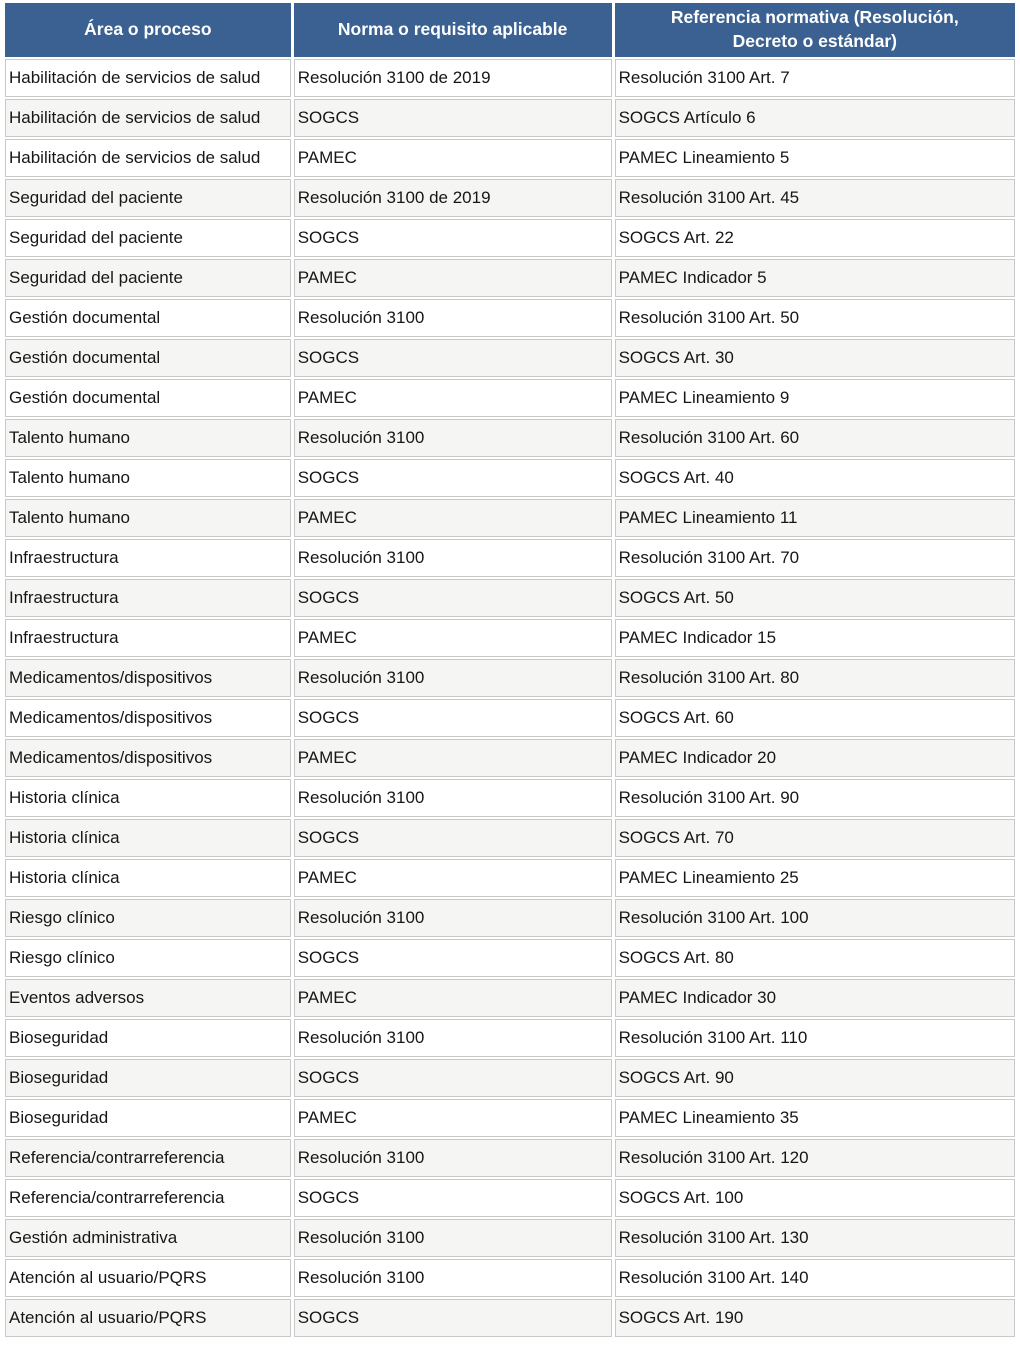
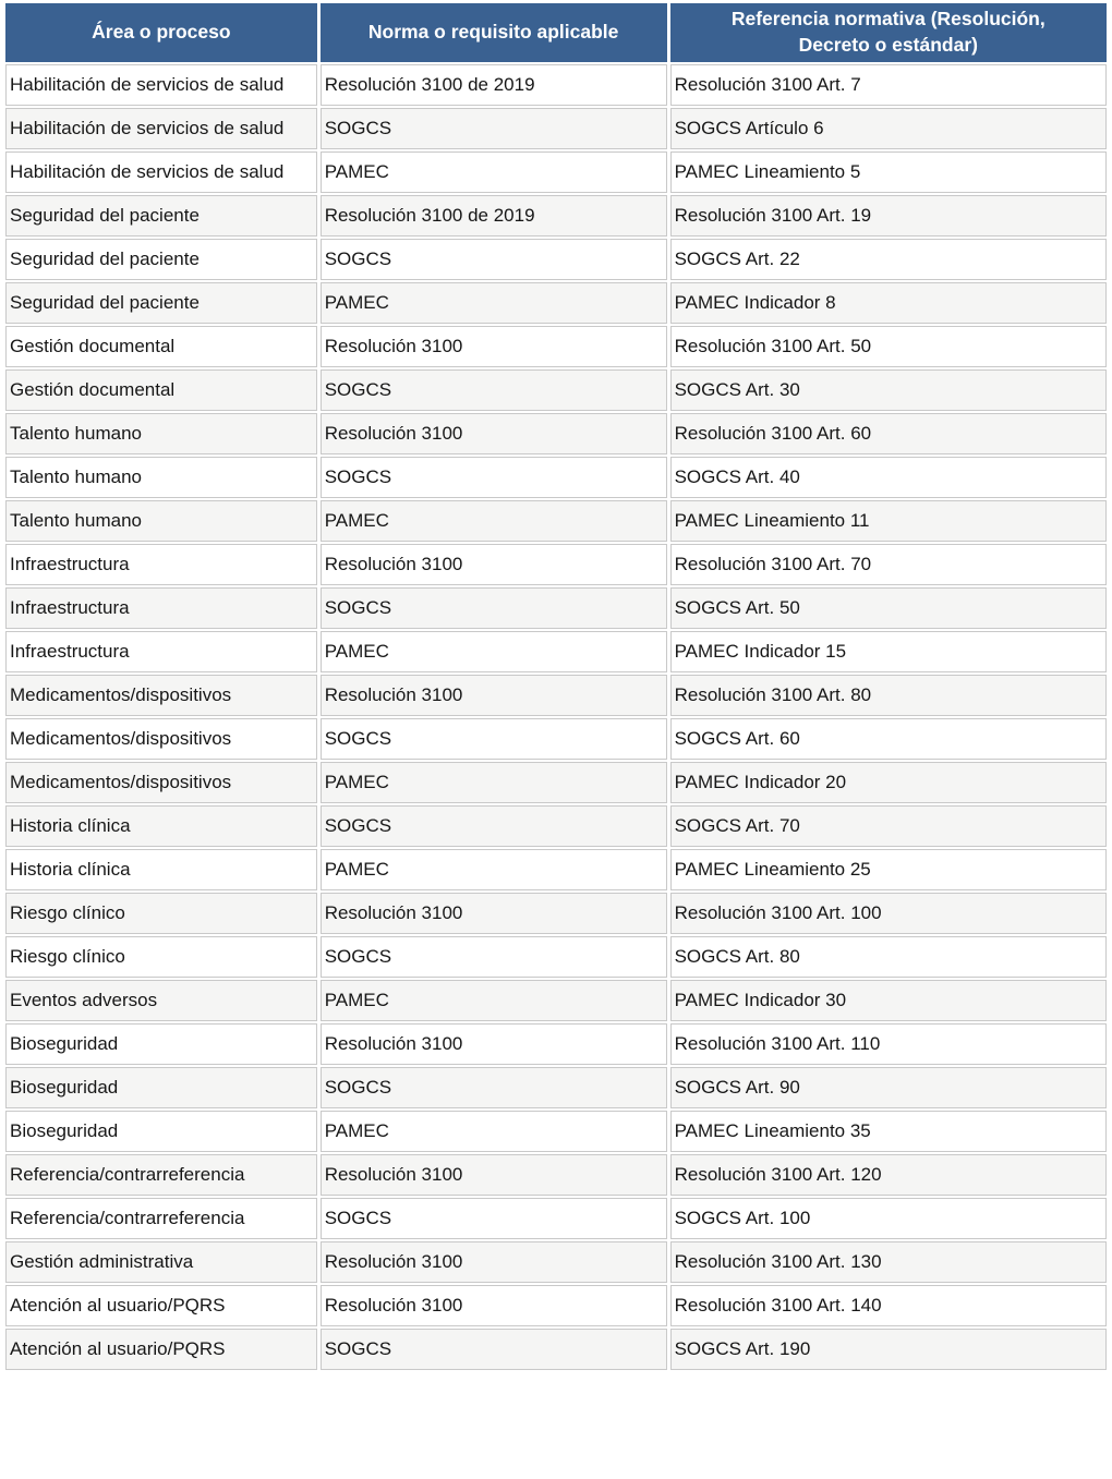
  Área o proceso	Norma o requisito aplicable	Referencia normativa (Resolución, Decreto o estándar)
  Habilitación de servicios de salud	Resolución 3100 de 2019	Resolución 3100 Art. 7
  Habilitación de servicios de salud	SOGCS	SOGCS Artículo 6
  Habilitación de servicios de salud	PAMEC	PAMEC Lineamiento 5
- Seguridad del paciente	Resolución 3100 de 2019	Resolución 3100 Art. 45
+ Seguridad del paciente	Resolución 3100 de 2019	Resolución 3100 Art. 19
  Seguridad del paciente	SOGCS	SOGCS Art. 22
- Seguridad del paciente	PAMEC	PAMEC Indicador 5
+ Seguridad del paciente	PAMEC	PAMEC Indicador 8
  Gestión documental	Resolución 3100	Resolución 3100 Art. 50
  Gestión documental	SOGCS	SOGCS Art. 30
- Gestión documental	PAMEC	PAMEC Lineamiento 9
  Talento humano	Resolución 3100	Resolución 3100 Art. 60
  Talento humano	SOGCS	SOGCS Art. 40
  Talento humano	PAMEC	PAMEC Lineamiento 11
  Infraestructura	Resolución 3100	Resolución 3100 Art. 70
  Infraestructura	SOGCS	SOGCS Art. 50
  Infraestructura	PAMEC	PAMEC Indicador 15
  Medicamentos/dispositivos	Resolución 3100	Resolución 3100 Art. 80
  Medicamentos/dispositivos	SOGCS	SOGCS Art. 60
  Medicamentos/dispositivos	PAMEC	PAMEC Indicador 20
- Historia clínica	Resolución 3100	Resolución 3100 Art. 90
  Historia clínica	SOGCS	SOGCS Art. 70
  Historia clínica	PAMEC	PAMEC Lineamiento 25
  Riesgo clínico	Resolución 3100	Resolución 3100 Art. 100
  Riesgo clínico	SOGCS	SOGCS Art. 80
  Eventos adversos	PAMEC	PAMEC Indicador 30
  Bioseguridad	Resolución 3100	Resolución 3100 Art. 110
  Bioseguridad	SOGCS	SOGCS Art. 90
  Bioseguridad	PAMEC	PAMEC Lineamiento 35
  Referencia/contrarreferencia	Resolución 3100	Resolución 3100 Art. 120
  Referencia/contrarreferencia	SOGCS	SOGCS Art. 100
  Gestión administrativa	Resolución 3100	Resolución 3100 Art. 130
  Atención al usuario/PQRS	Resolución 3100	Resolución 3100 Art. 140
  Atención al usuario/PQRS	SOGCS	SOGCS Art. 190
